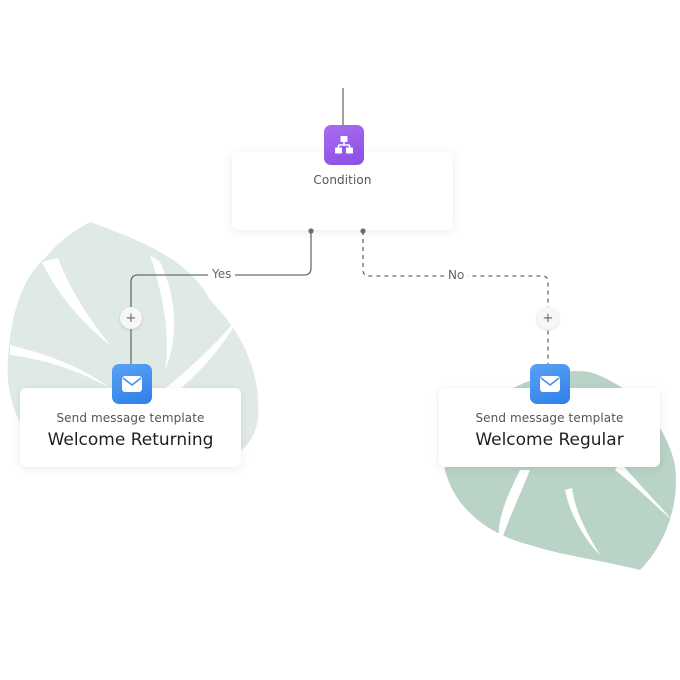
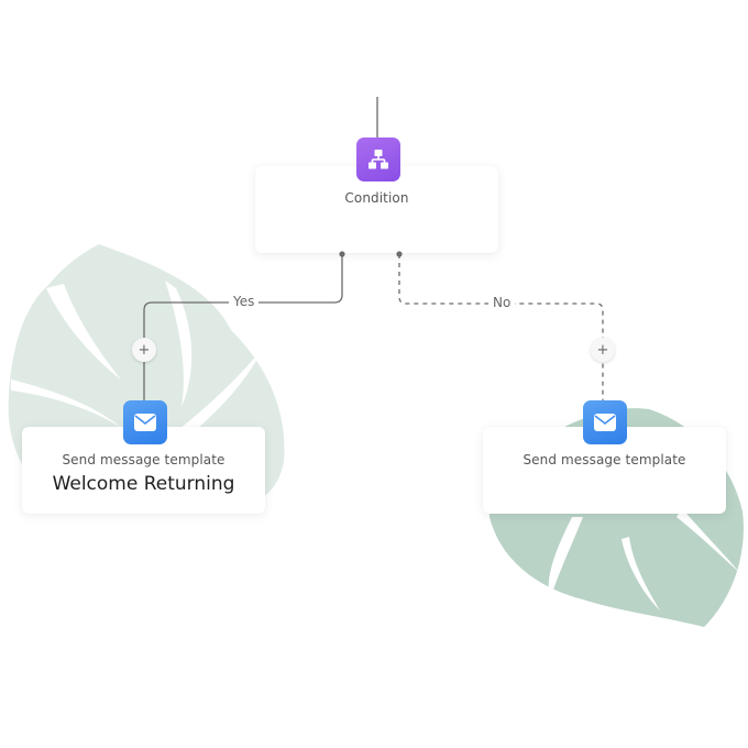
  Yes
  No
  +
  +
  Condition
  Send message template
  Welcome Returning
  Send message template
- Welcome Regular
